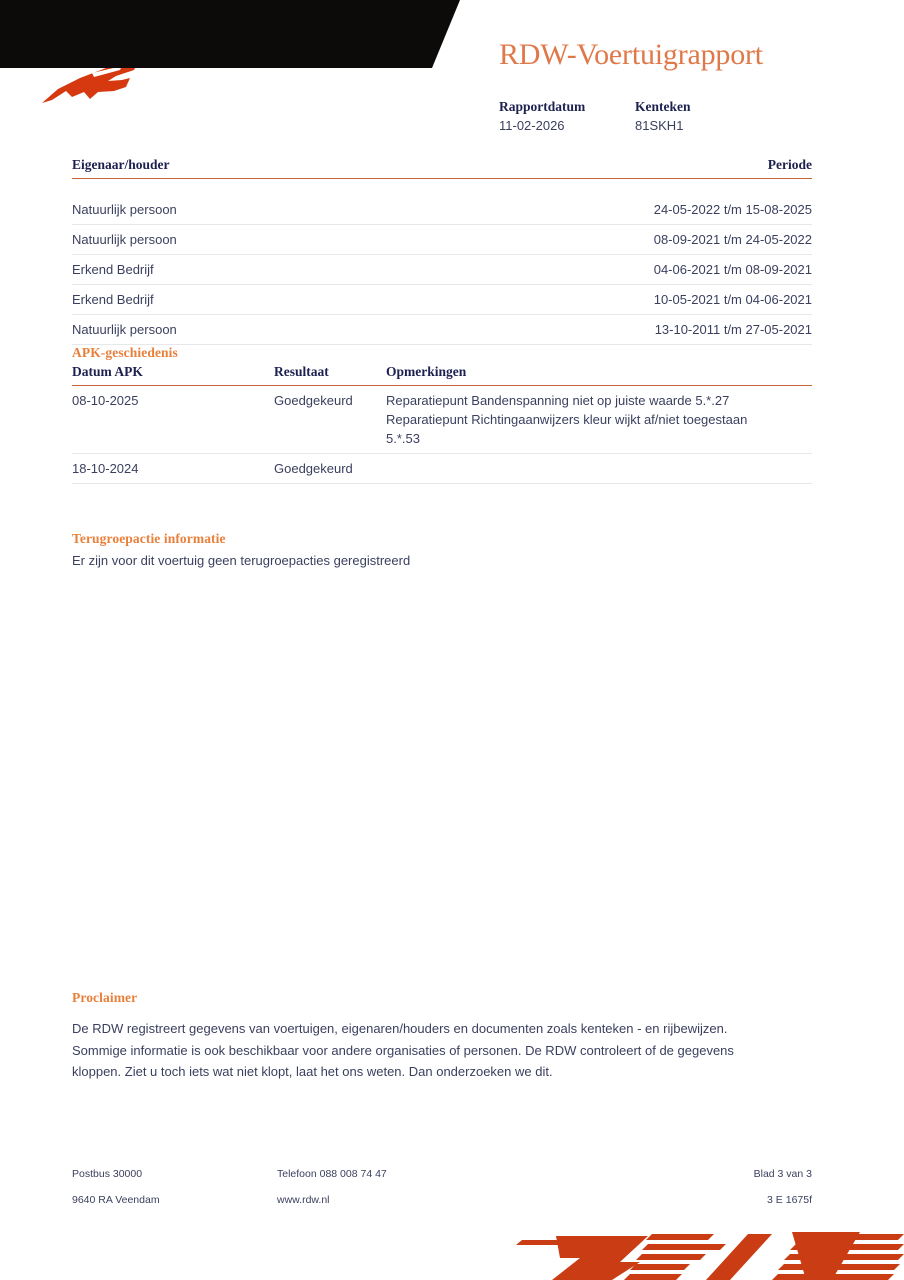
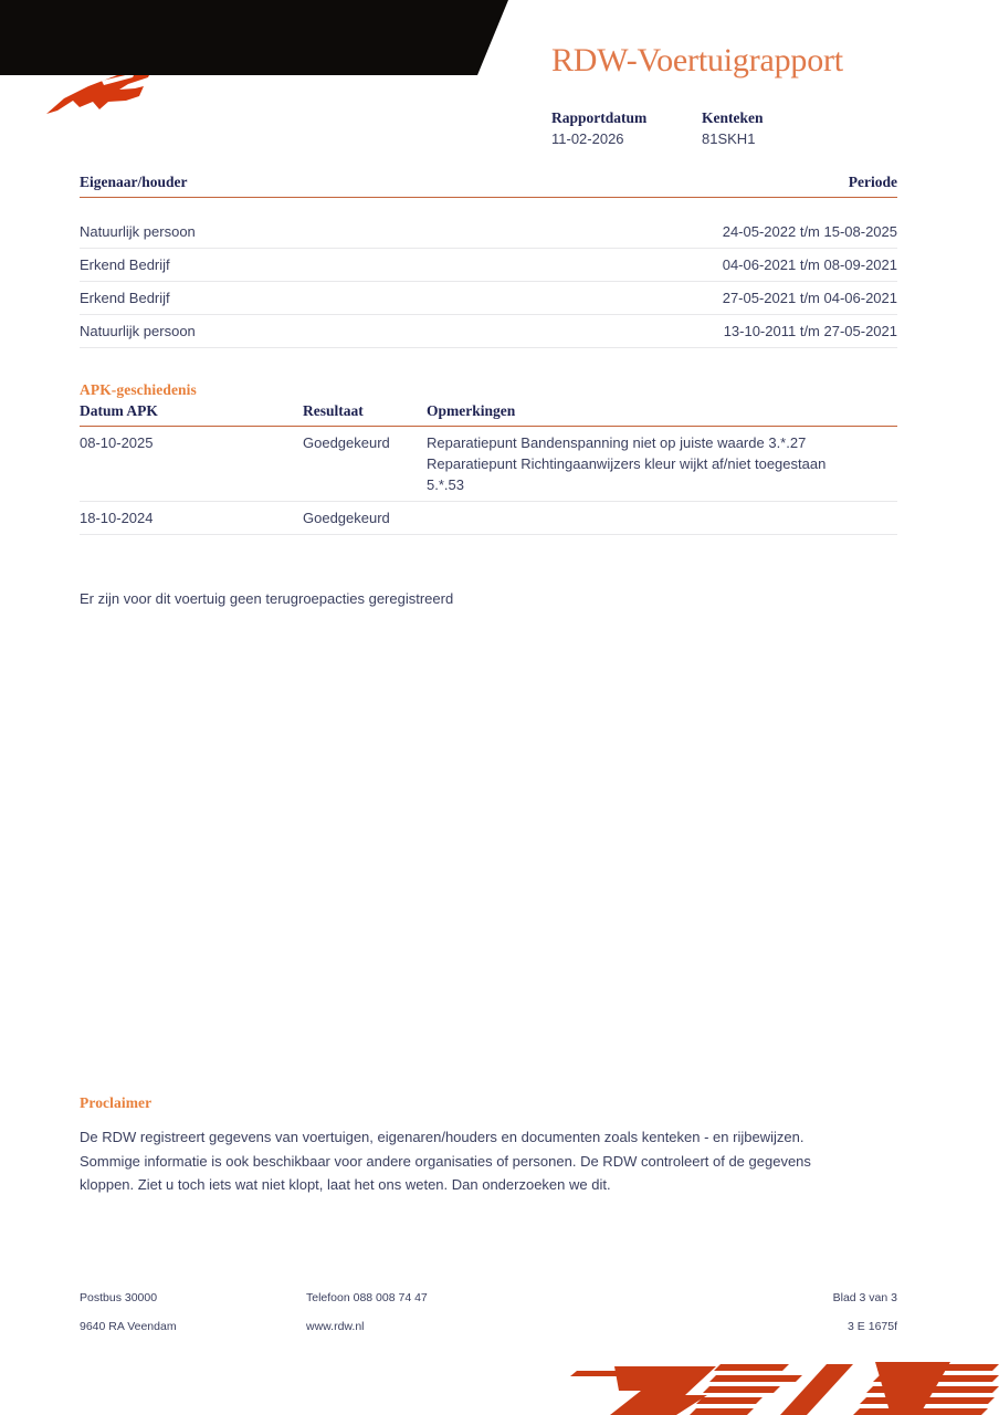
  RDW-Voertuigrapport
  Rapportdatum
  11-02-2026
  Kenteken
  81SKH1
  Eigenaar/houder	Periode
  Natuurlijk persoon	24-05-2022 t/m 15-08-2025
- Natuurlijk persoon	08-09-2021 t/m 24-05-2022
  Erkend Bedrijf	04-06-2021 t/m 08-09-2021
- Erkend Bedrijf	10-05-2021 t/m 04-06-2021
+ Erkend Bedrijf	27-05-2021 t/m 04-06-2021
  Natuurlijk persoon	13-10-2011 t/m 27-05-2021
  APK-geschiedenis
  Datum APK	Resultaat	Opmerkingen
- 08-10-2025	Goedgekeurd	Reparatiepunt Bandenspanning niet op juiste waarde 5.*.27 Reparatiepunt Richtingaanwijzers kleur wijkt af/niet toegestaan 5.*.53
+ 08-10-2025	Goedgekeurd	Reparatiepunt Bandenspanning niet op juiste waarde 3.*.27 Reparatiepunt Richtingaanwijzers kleur wijkt af/niet toegestaan 5.*.53
  18-10-2024	Goedgekeurd
- Terugroepactie informatie
  Er zijn voor dit voertuig geen terugroepacties geregistreerd
  Proclaimer
  De RDW registreert gegevens van voertuigen, eigenaren/houders en documenten zoals kenteken - en rijbewijzen. Sommige informatie is ook beschikbaar voor andere organisaties of personen. De RDW controleert of de gegevens kloppen. Ziet u toch iets wat niet klopt, laat het ons weten. Dan onderzoeken we dit.
  Postbus 30000
  Telefoon 088 008 74 47
  Blad 3 van 3
  9640 RA Veendam
  www.rdw.nl
  3 E 1675f
